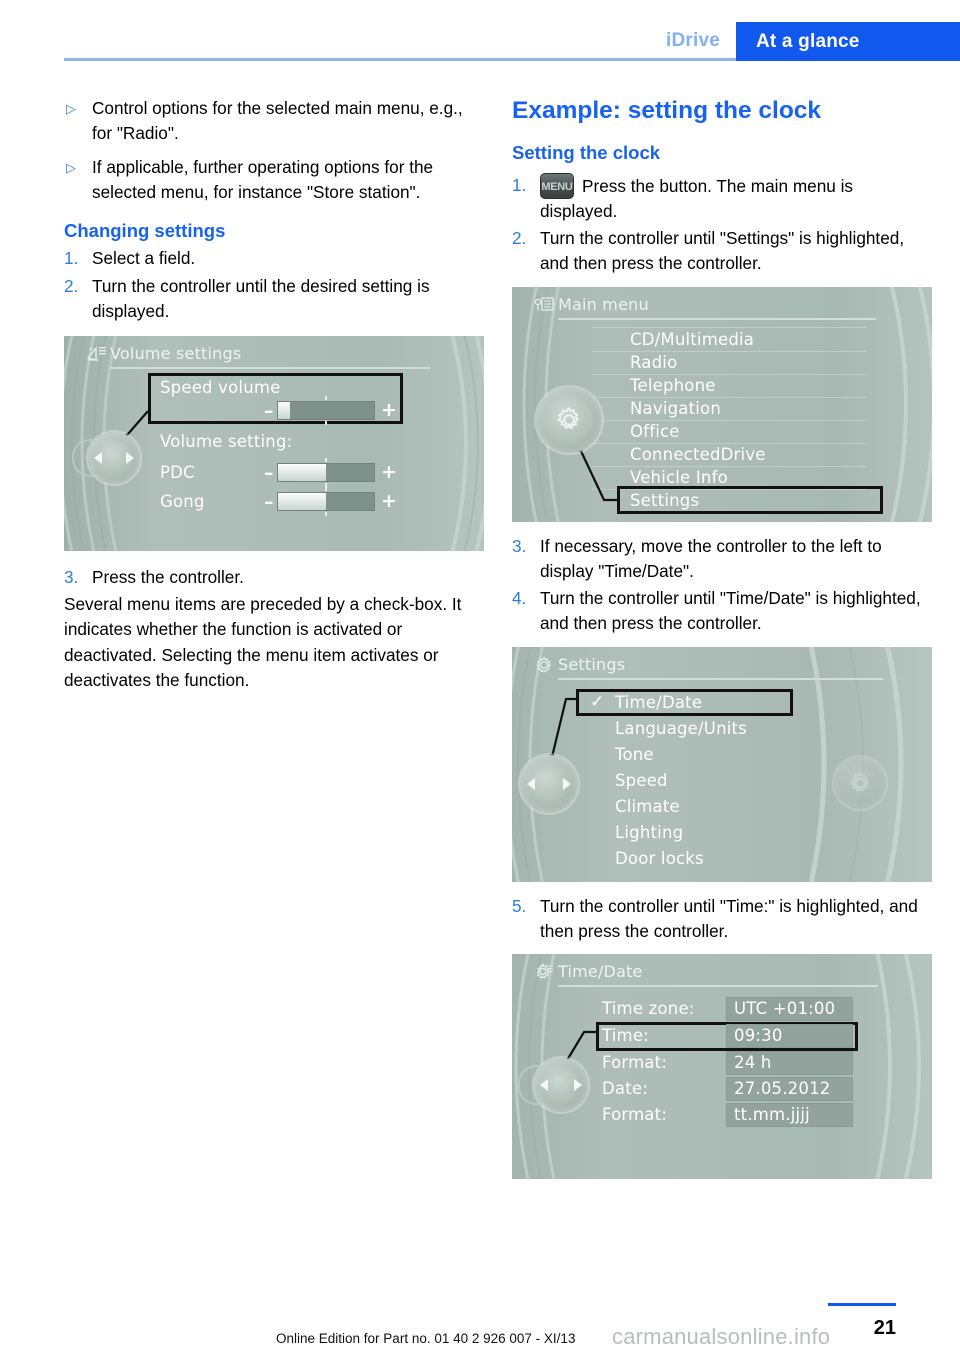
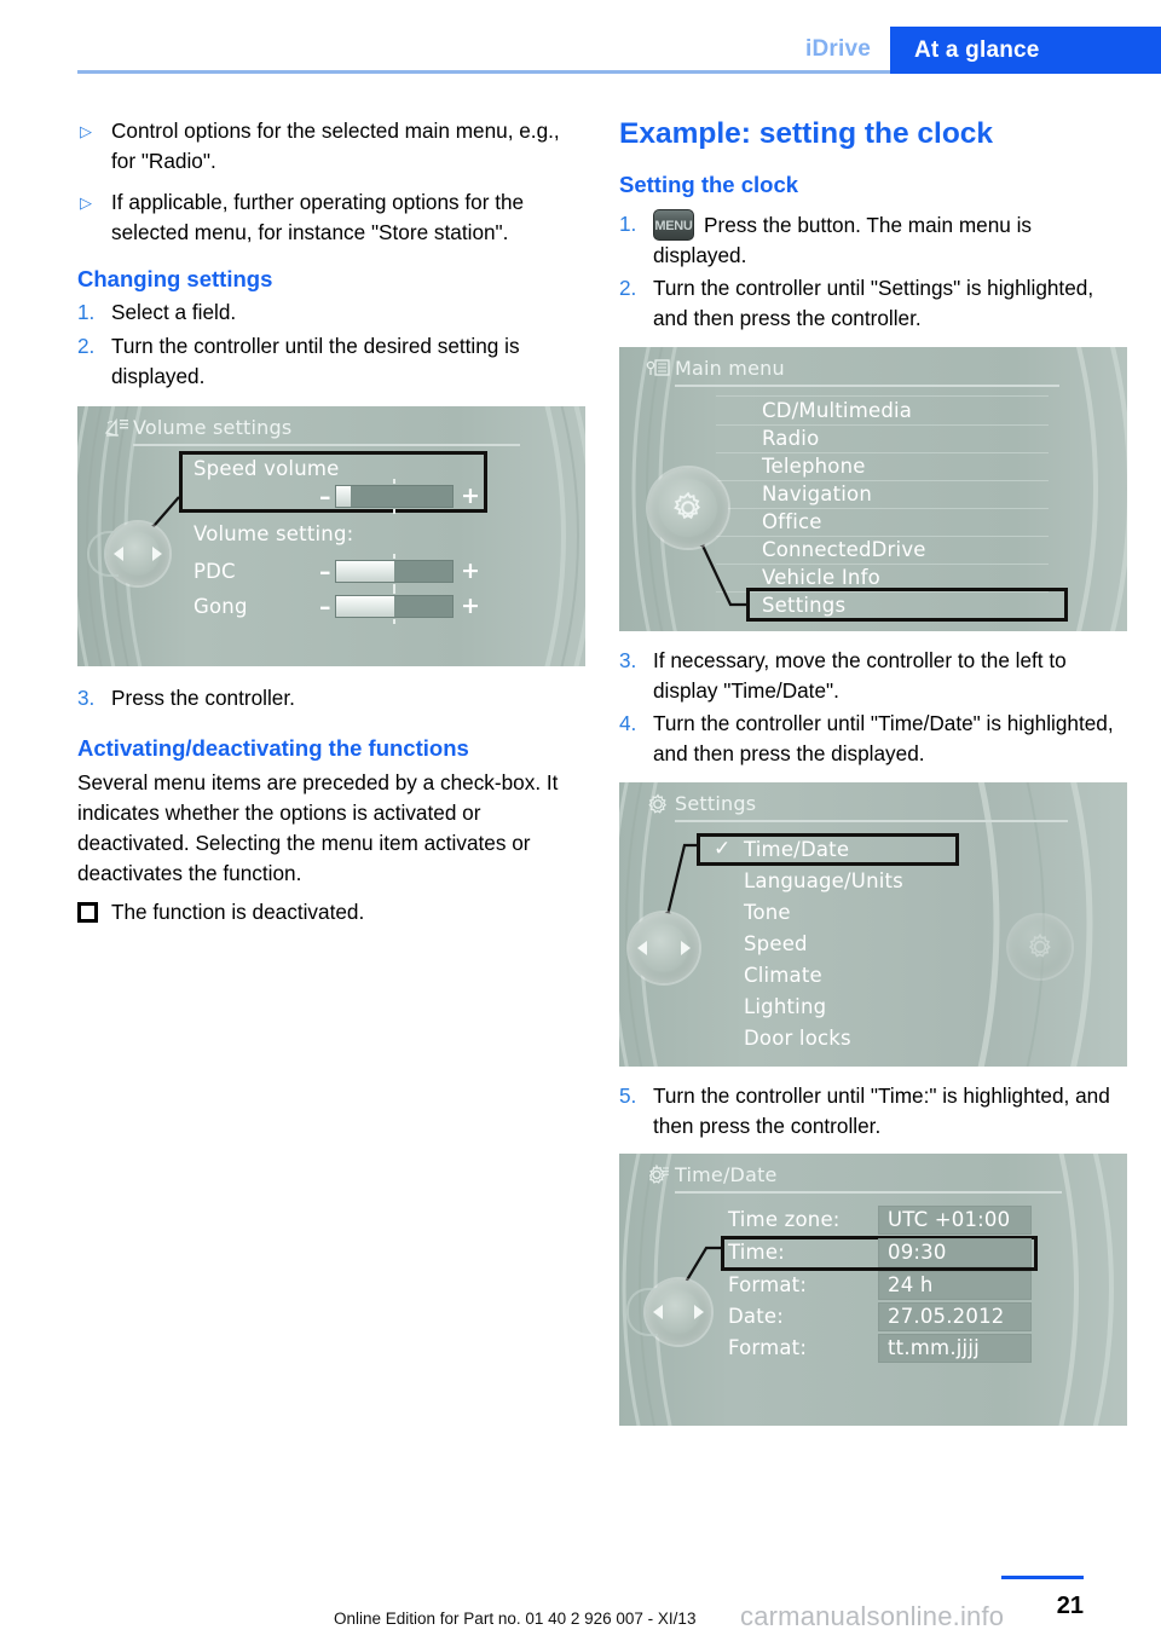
  iDrive
  At a glance
  ▷
  Control options for the selected main menu, e.g., for "Radio".
  ▷
  If applicable, further operating options for the selected menu, for instance "Store station".
  Changing settings
  1.
  Select a field.
  2.
  Turn the controller until the desired setting is displayed.
  Volume settings
  Speed volume
  –
  +
  Volume setting:
  PDC
  –
  +
  Gong
  –
  +
  3.
  Press the controller.
+ Activating/deactivating the functions
- Several menu items are preceded by a check-box. It indicates whether the function is activated or deactivated. Selecting the menu item activates or deactivates the function.
+ Several menu items are preceded by a check-box. It indicates whether the options is activated or deactivated. Selecting the menu item activates or deactivates the function.
+ The function is deactivated.
  Example: setting the clock
  Setting the clock
  1.
  MENU
  Press the button. The main menu is displayed.
  2.
  Turn the controller until "Settings" is highlighted, and then press the controller.
  Main menu
  CD/Multimedia
  Radio
  Telephone
  Navigation
  Office
  ConnectedDrive
  Vehicle Info
  Settings
  3.
  If necessary, move the controller to the left to display "Time/Date".
  4.
- Turn the controller until "Time/Date" is highlighted, and then press the controller.
+ Turn the controller until "Time/Date" is highlighted, and then press the displayed.
  Settings
  ✓
  Time/Date
  Language/Units
  Tone
  Speed
  Climate
  Lighting
  Door locks
  5.
  Turn the controller until "Time:" is highlighted, and then press the controller.
  Time/Date
  Time zone:
  UTC +01:00
  Time:
  09:30
  Format:
  24 h
  Date:
  27.05.2012
  Format:
  tt.mm.jjjj
  21
  Online Edition for Part no. 01 40 2 926 007 - XI/13
  carmanualsonline.info
